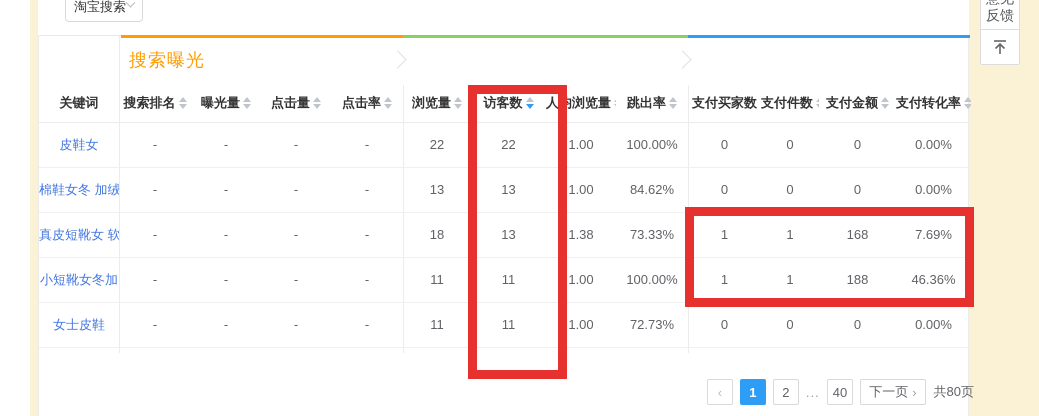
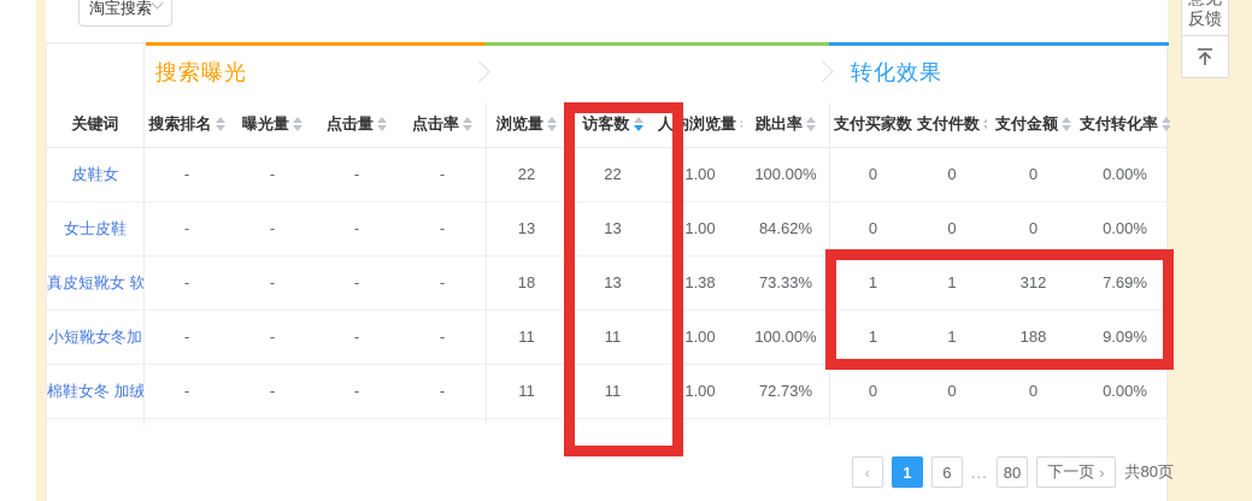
  淘宝搜索
  搜索曝光
+ 转化效果
  关键词	搜索排名	曝光量	点击量	点击率	浏览量	访客数	人均浏览量	跳出率	支付买家数	支付件数	支付金额	支付转化率
  皮鞋女	-	-	-	-	22	22	1.00	100.00%	0	0	0	0.00%
- 棉鞋女冬 加绒	-	-	-	-	13	13	1.00	84.62%	0	0	0	0.00%
+ 女士皮鞋	-	-	-	-	13	13	1.00	84.62%	0	0	0	0.00%
- 真皮短靴女 软	-	-	-	-	18	13	1.38	73.33%	1	1	168	7.69%
+ 真皮短靴女 软	-	-	-	-	18	13	1.38	73.33%	1	1	312	7.69%
- 小短靴女冬加	-	-	-	-	11	11	1.00	100.00%	1	1	188	46.36%
+ 小短靴女冬加	-	-	-	-	11	11	1.00	100.00%	1	1	188	9.09%
- 女士皮鞋	-	-	-	-	11	11	1.00	72.73%	0	0	0	0.00%
+ 棉鞋女冬 加绒	-	-	-	-	11	11	1.00	72.73%	0	0	0	0.00%
  ‹
  1
- 2
+ 6
  ...
- 40
+ 80
  下一页
  ›
  共80页
  反馈
